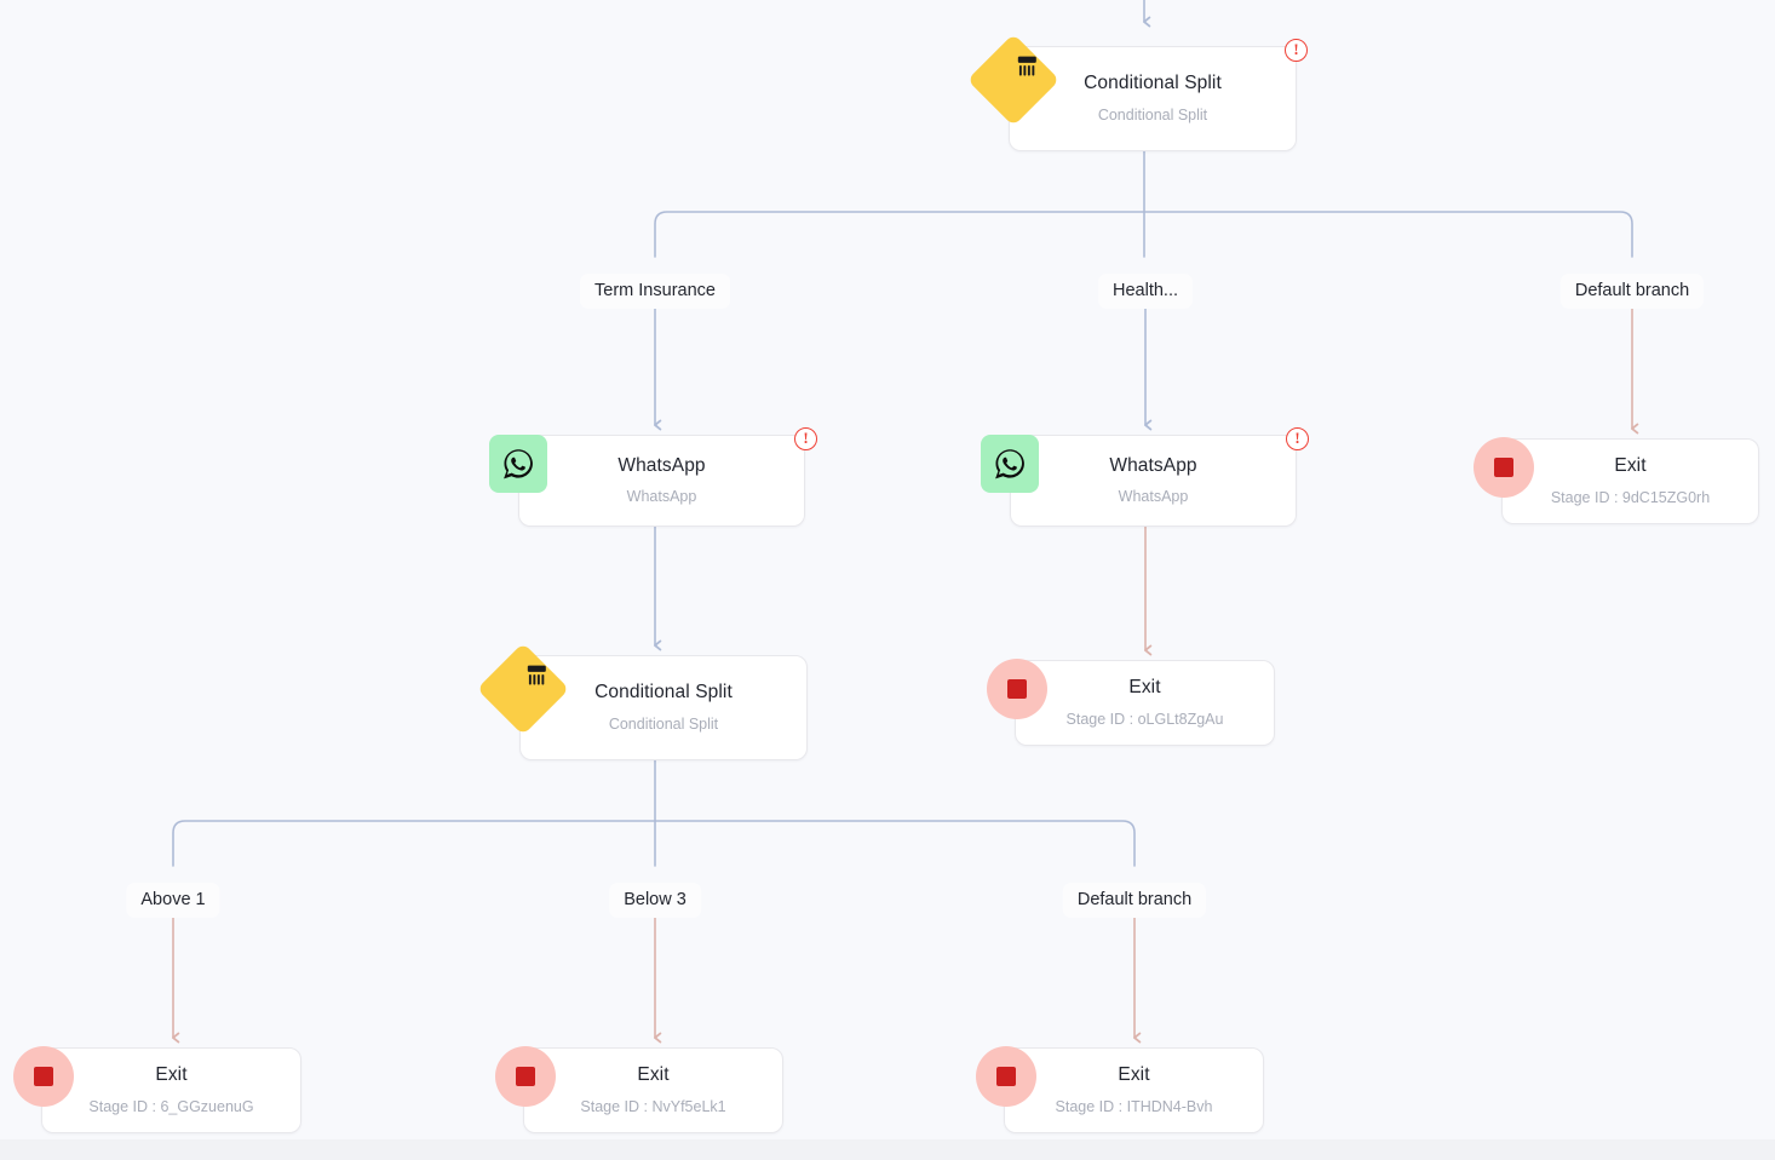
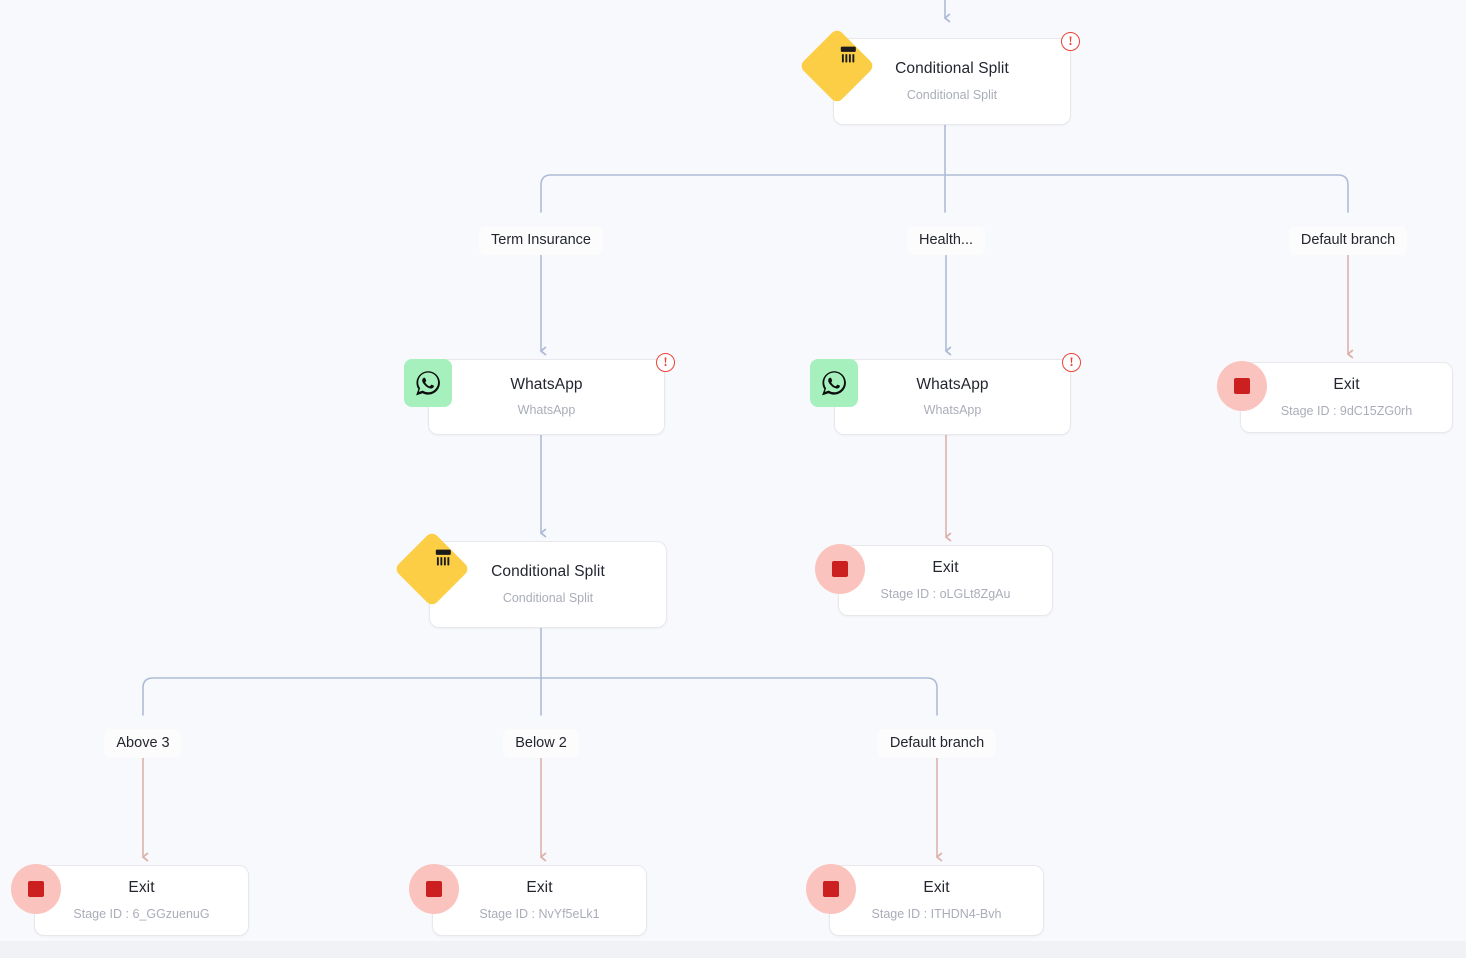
  Conditional Split
  Conditional Split
  !
  WhatsApp
  WhatsApp
  !
  WhatsApp
  WhatsApp
  !
  Exit
  Stage ID : 9dC15ZG0rh
  Conditional Split
  Conditional Split
  Exit
  Stage ID : oLGLt8ZgAu
  Exit
  Stage ID : 6_GGzuenuG
  Exit
  Stage ID : NvYf5eLk1
  Exit
  Stage ID : ITHDN4-Bvh
  Term Insurance
  Health...
  Default branch
- Above 1
+ Above 3
- Below 3
+ Below 2
  Default branch
